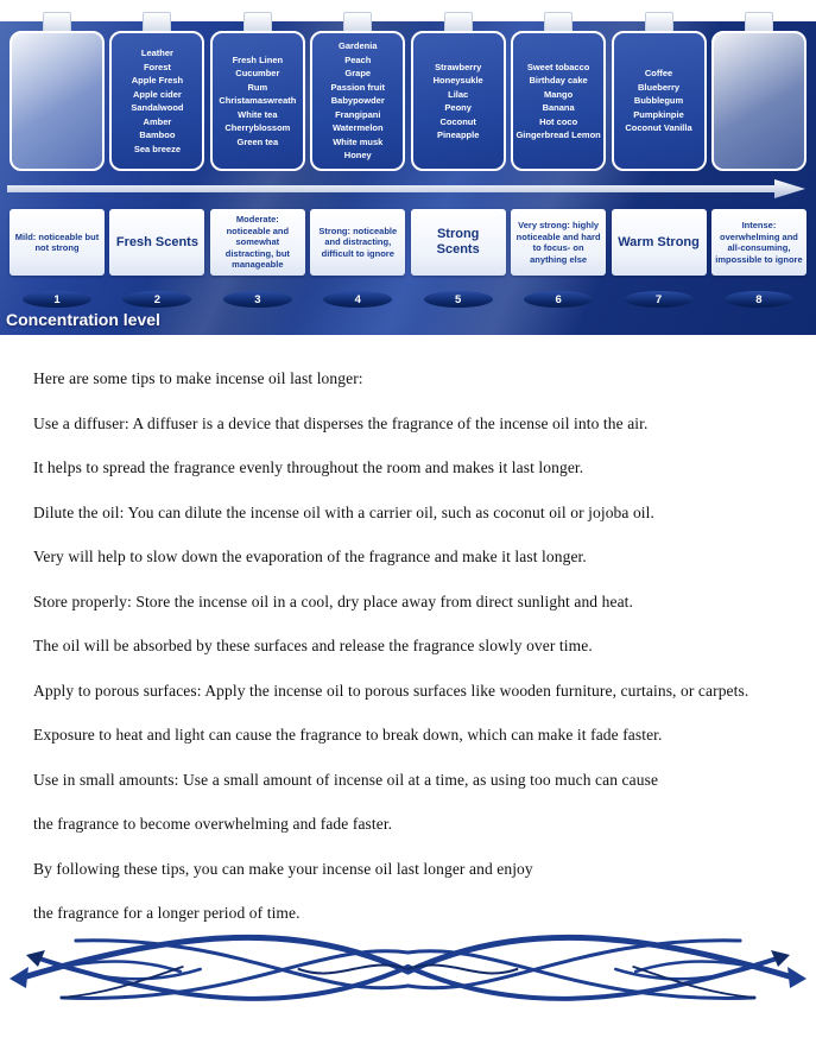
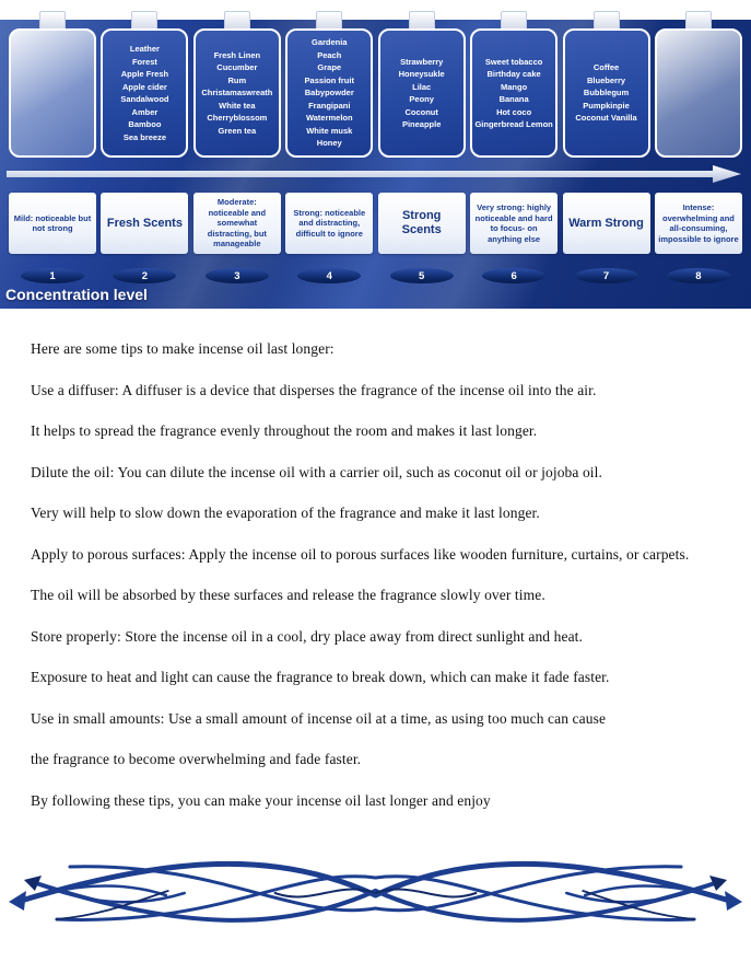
  Leather
  Forest
  Apple Fresh
  Apple cider
  Sandalwood
  Amber
  Bamboo
  Sea breeze
  Fresh Linen
  Cucumber
  Rum
  Christamaswreath
  White tea
  Cherryblossom
  Green tea
  Gardenia
  Peach
  Grape
  Passion fruit
  Babypowder
  Frangipani
  Watermelon
  White musk
  Honey
  Strawberry
  Honeysukle
  Lilac
  Peony
  Coconut
  Pineapple
  Sweet tobacco
  Birthday cake
  Mango
  Banana
  Hot coco
  Gingerbread Lemon
  Coffee
  Blueberry
  Bubblegum
  Pumpkinpie
  Coconut Vanilla
  Mild: noticeable but not strong
  Fresh Scents
  Moderate: noticeable and somewhat distracting, but manageable
  Strong: noticeable and distracting, difficult to ignore
  Strong Scents
  Very strong: highly noticeable and hard to focus- on anything else
  Warm Strong
  Intense: overwhelming and all-consuming, impossible to ignore
  1
  2
  3
  4
  5
  6
  7
  8
  Concentration level
  Here are some tips to make incense oil last longer:
  Use a diffuser: A diffuser is a device that disperses the fragrance of the incense oil into the air.
  It helps to spread the fragrance evenly throughout the room and makes it last longer.
  Dilute the oil: You can dilute the incense oil with a carrier oil, such as coconut oil or jojoba oil.
  Very will help to slow down the evaporation of the fragrance and make it last longer.
- Store properly: Store the incense oil in a cool, dry place away from direct sunlight and heat.
+ Apply to porous surfaces: Apply the incense oil to porous surfaces like wooden furniture, curtains, or carpets.
  The oil will be absorbed by these surfaces and release the fragrance slowly over time.
- Apply to porous surfaces: Apply the incense oil to porous surfaces like wooden furniture, curtains, or carpets.
+ Store properly: Store the incense oil in a cool, dry place away from direct sunlight and heat.
  Exposure to heat and light can cause the fragrance to break down, which can make it fade faster.
  Use in small amounts: Use a small amount of incense oil at a time, as using too much can cause
  the fragrance to become overwhelming and fade faster.
  By following these tips, you can make your incense oil last longer and enjoy
- the fragrance for a longer period of time.
